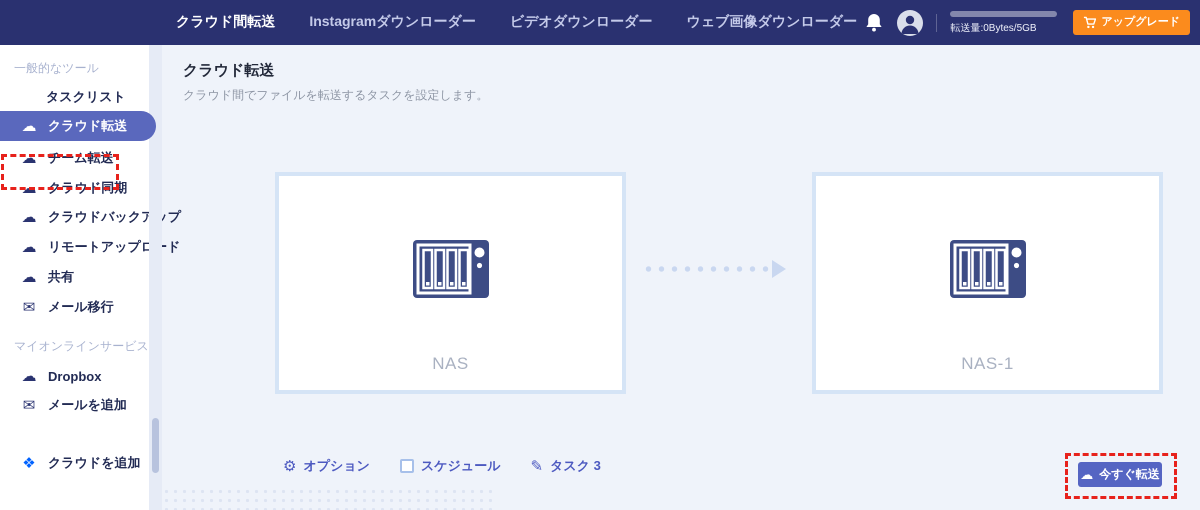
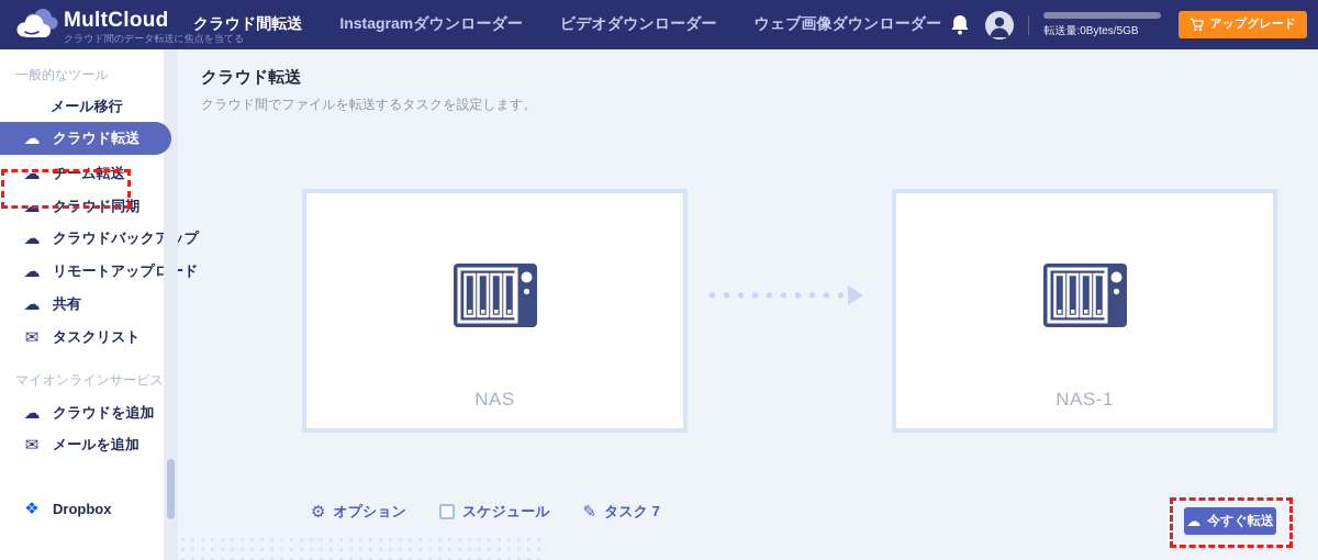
+ MultCloud
+ クラウド間のデータ転送に焦点を当てる
  クラウド間転送
  Instagramダウンローダー
  ビデオダウンローダー
  ウェブ画像ダウンローダー
  転送量:0Bytes/5GB
  アップグレード
  一般的なツール
- タスクリスト
+ メール移行
  ☁
  クラウド転送
  ☁
  チーム転送
  ☁
  クラウド同期
  ☁
  クラウドバックアプ
  ☁
  リモートアップロド
  ☁
  共有
  ✉
- メール移行
+ タスクリスト
  マイオンラインサービス
  ☁
- Dropbox
+ クラウドを追加
  ✉
  メールを追加
  ❖
- クラウドを追加
+ Dropbox
  クラウド転送
  クラウド間でファイルを転送するタスクを設定します。
  NAS
  NAS-1
  ⚙
  オプション
  スケジュール
  ✎
- タスク 3
+ タスク 7
  ☁
  今すぐ転送
